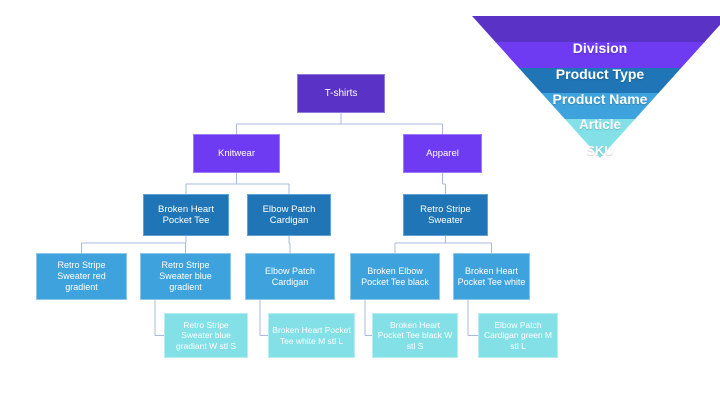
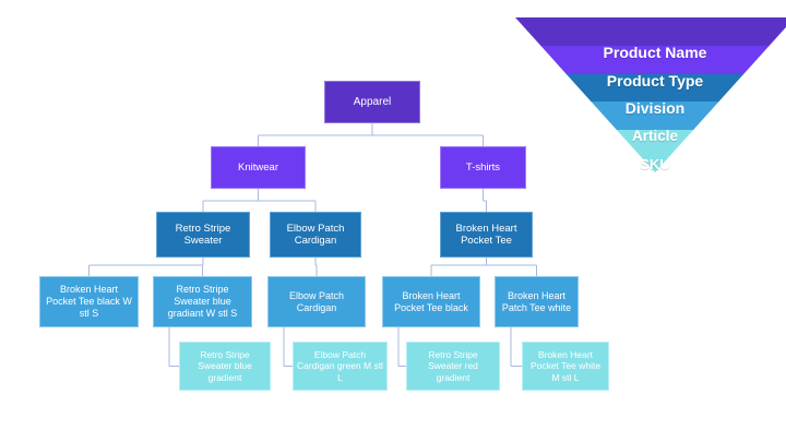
- T-shirts
+ Apparel
  Knitwear
- Apparel
+ T-shirts
- Broken Heart Pocket Tee
+ Retro Stripe Sweater
  Elbow Patch Cardigan
- Retro Stripe Sweater
+ Broken Heart Pocket Tee
- Retro Stripe Sweater red gradient
+ Broken Heart Pocket Tee black W stl S
- Retro Stripe Sweater blue gradient
+ Retro Stripe Sweater blue gradiant W stl S
  Elbow Patch Cardigan
- Broken Elbow Pocket Tee black
+ Broken Heart Pocket Tee black
- Broken Heart Pocket Tee white
+ Broken Heart Patch Tee white
- Retro Stripe Sweater blue gradiant W stl S
+ Retro Stripe Sweater blue gradient
- Broken Heart Pocket Tee white M stl L
+ Elbow Patch Cardigan green M stl L
- Broken Heart Pocket Tee black W stl S
+ Retro Stripe Sweater red gradient
- Elbow Patch Cardigan green M stl L
+ Broken Heart Pocket Tee white M stl L
- Division
+ Product Name
  Product Type
- Product Name
+ Division
  Article
  SKU
